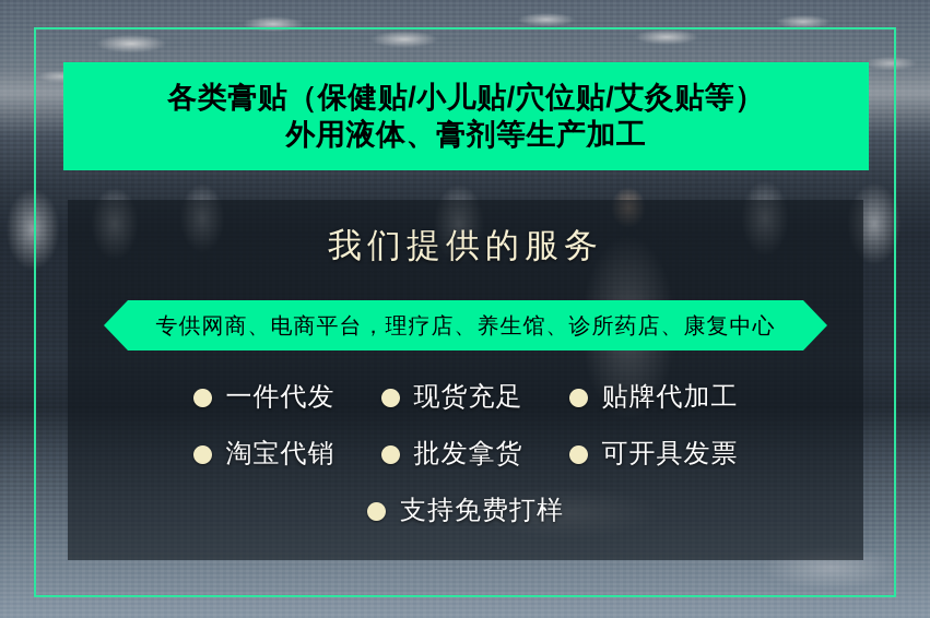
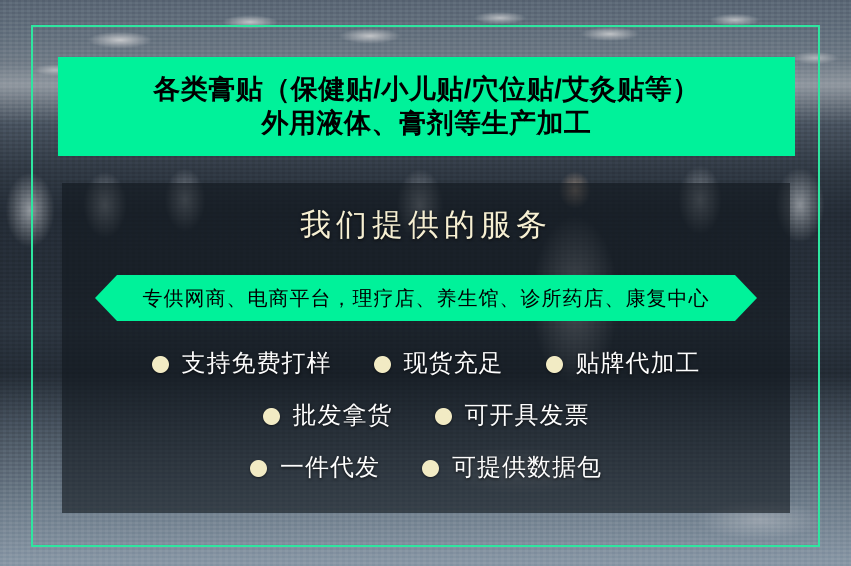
  各类膏贴（保健贴/小儿贴/穴位贴/艾灸贴等）
  外用液体、膏剂等生产加工
  我们提供的服务
  专供网商、电商平台，理疗店、养生馆、诊所药店、康复中心
- 一件代发
+ 支持免费打样
  现货充足
  贴牌代加工
- 淘宝代销
  批发拿货
  可开具发票
- 支持免费打样
+ 一件代发
+ 可提供数据包
